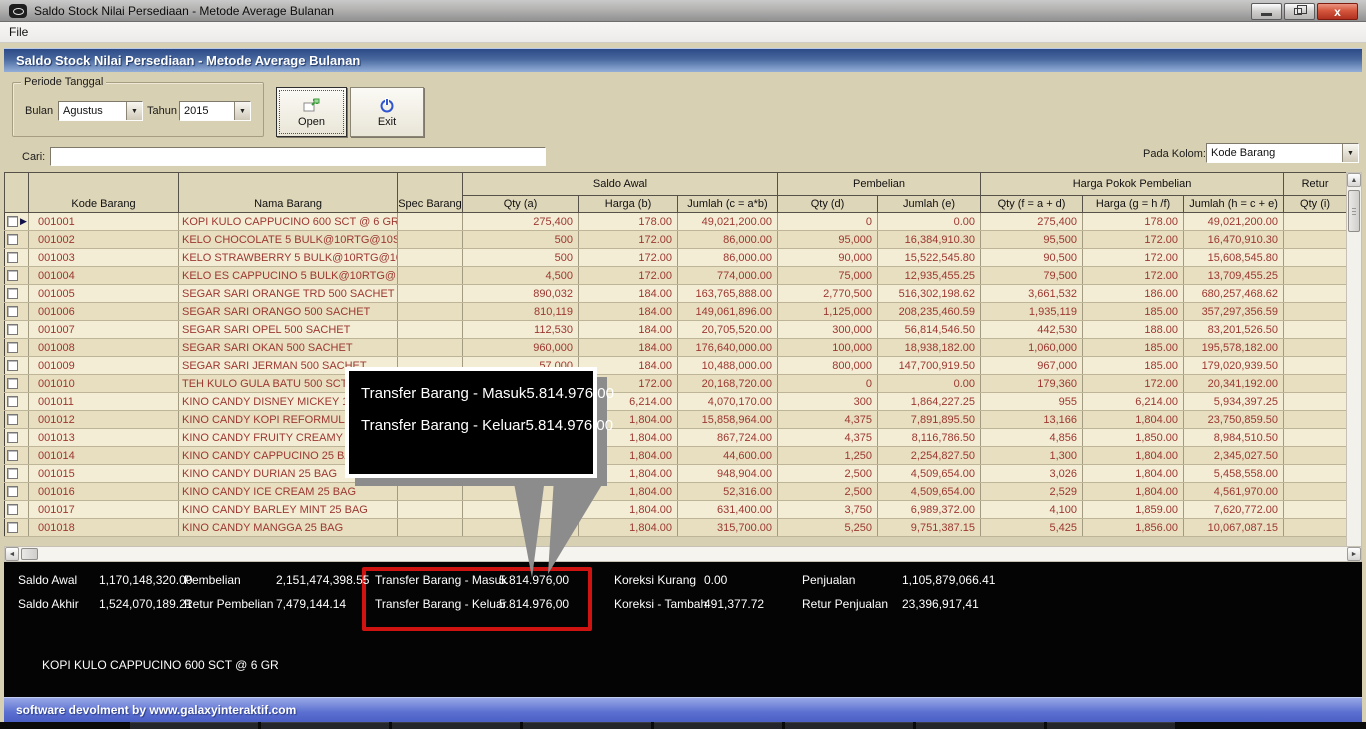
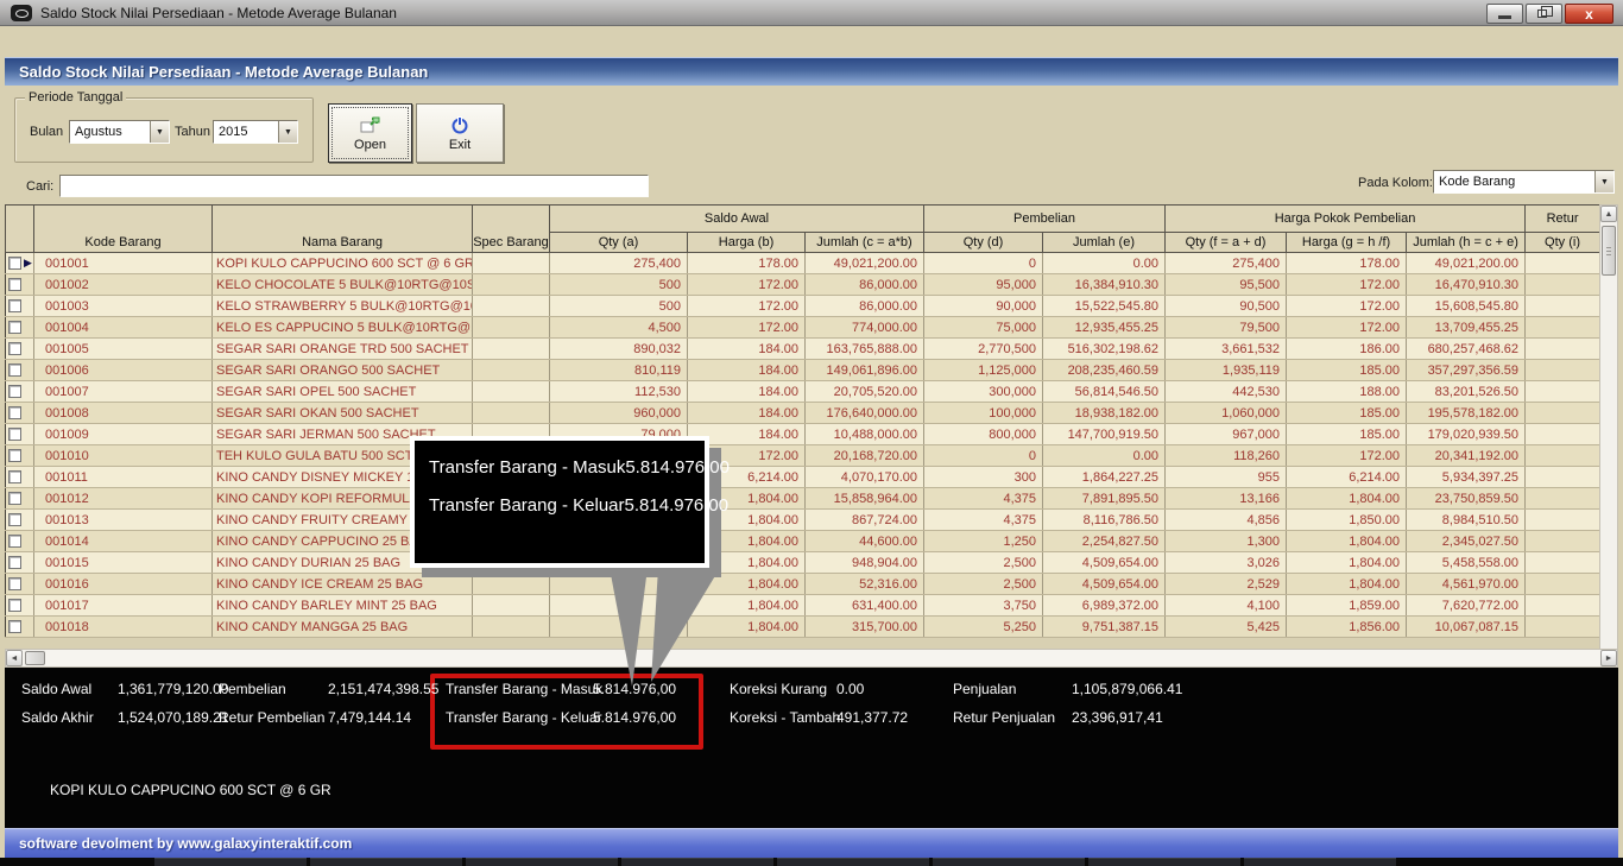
  Saldo Stock Nilai Persediaan - Metode Average Bulanan
  x
- File
  Saldo Stock Nilai Persediaan - Metode Average Bulanan
  Periode Tanggal
  Bulan
  Agustus
  Tahun
  2015
  Open
  Exit
  Cari:
  Pada Kolom:
  Kode Barang
  	Kode Barang	Nama Barang	Spec Barang	Saldo Awal	Pembelian	Harga Pokok Pembelian	Retur
  Qty (a)	Harga (b)	Jumlah (c = a*b)	Qty (d)	Jumlah (e)	Qty (f = a + d)	Harga (g = h /f)	Jumlah (h = c + e)	Qty (i)
  ▶	001001	KOPI KULO CAPPUCINO 600 SCT @ 6 GR		275,400	178.00	49,021,200.00	0	0.00	275,400	178.00	49,021,200.00
  	001002	KELO CHOCOLATE 5 BULK@10RTG@10S		500	172.00	86,000.00	95,000	16,384,910.30	95,500	172.00	16,470,910.30
  	001003	KELO STRAWBERRY 5 BULK@10RTG@1		500	172.00	86,000.00	90,000	15,522,545.80	90,500	172.00	15,608,545.80
  	001004	KELO ES CAPPUCINO 5 BULK@10RTG@		4,500	172.00	774,000.00	75,000	12,935,455.25	79,500	172.00	13,709,455.25
  	001005	SEGAR SARI ORANGE TRD 500 SACHET		890,032	184.00	163,765,888.00	2,770,500	516,302,198.62	3,661,532	186.00	680,257,468.62
  	001006	SEGAR SARI ORANGO 500 SACHET		810,119	184.00	149,061,896.00	1,125,000	208,235,460.59	1,935,119	185.00	357,297,356.59
  	001007	SEGAR SARI OPEL 500 SACHET		112,530	184.00	20,705,520.00	300,000	56,814,546.50	442,530	188.00	83,201,526.50
  	001008	SEGAR SARI OKAN 500 SACHET		960,000	184.00	176,640,000.00	100,000	18,938,182.00	1,060,000	185.00	195,578,182.00
- 	001009	SEGAR SARI JERMAN 500 SACHET		57,000	184.00	10,488,000.00	800,000	147,700,919.50	967,000	185.00	179,020,939.50
+ 	001009	SEGAR SARI JERMAN 500 SACHET		79,000	184.00	10,488,000.00	800,000	147,700,919.50	967,000	185.00	179,020,939.50
- 	001010	TEH KULO GULA BATU 500 SC			172.00	20,168,720.00	0	0.00	179,360	172.00	20,341,192.00
+ 	001010	TEH KULO GULA BATU 500 SC			172.00	20,168,720.00	0	0.00	118,260	172.00	20,341,192.00
  	001011	KINO CANDY DISNEY MICKEY			6,214.00	4,070,170.00	300	1,864,227.25	955	6,214.00	5,934,397.25
  	001012	KINO CANDY KOPI REFORMUL			1,804.00	15,858,964.00	4,375	7,891,895.50	13,166	1,804.00	23,750,859.50
  	001013	KINO CANDY FRUITY CREAMY			1,804.00	867,724.00	4,375	8,116,786.50	4,856	1,850.00	8,984,510.50
  	001014	KINO CANDY CAPPUCINO 25 B			1,804.00	44,600.00	1,250	2,254,827.50	1,300	1,804.00	2,345,027.50
  	001015	KINO CANDY DURIAN 25 BAG			1,804.00	948,904.00	2,500	4,509,654.00	3,026	1,804.00	5,458,558.00
  	001016	KINO CANDY ICE CREAM 25 BAG			1,804.00	52,316.00	2,500	4,509,654.00	2,529	1,804.00	4,561,970.00
  	001017	KINO CANDY BARLEY MINT 25 BAG			1,804.00	631,400.00	3,750	6,989,372.00	4,100	1,859.00	7,620,772.00
  	001018	KINO CANDY MANGGA 25 BAG			1,804.00	315,700.00	5,250	9,751,387.15	5,425	1,856.00	10,067,087.15
  Saldo Awal
- 1,170,148,320.00
+ 1,361,779,120.00
  Saldo Akhir
  1,524,070,189.21
  Pembelian
  2,151,474,398.55
  Retur Pembelian
  7,479,144.14
  Transfer Barang - Masu
  5.814.976,00
  Transfer Barang - Kelu
  5.814.976,00
  Koreksi Kurang
  0.00
  Koreksi - Tambah
  491,377.72
  Penjualan
  1,105,879,066.41
  Retur Penjualan
  23,396,917,41
  KOPI KULO CAPPUCINO 600 SCT @ 6 GR
  software devolment by www.galaxyinteraktif.com
  Transfer Barang - Masuk
  5.814.976,00
  Transfer Barang - Keluar
  5.814.976,00
